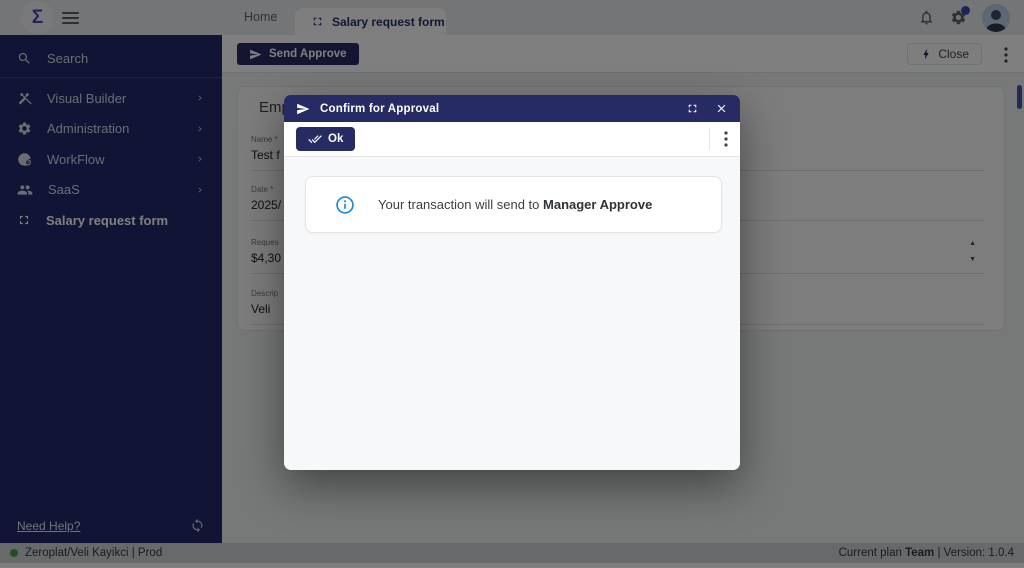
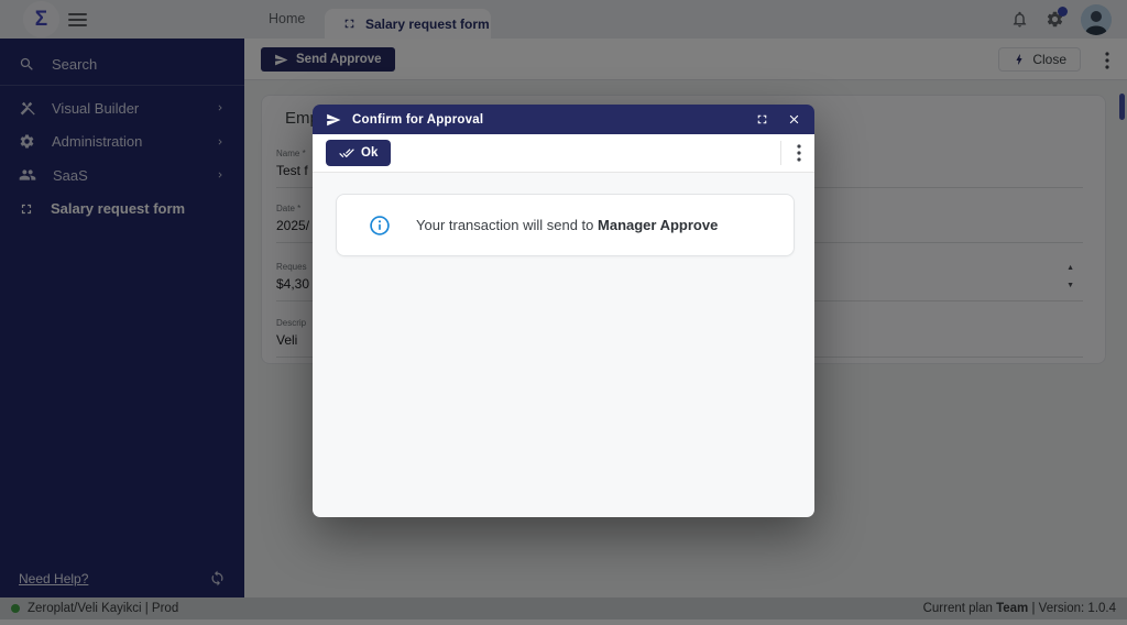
  Σ
  Home
  Salary request form
  Send Approve
  Close
  Search
  Visual Builder
  Administration
- WorkFlow
  SaaS
  Salary request form
  Need Help?
  Name *
  Test f
  Date *
  2025/
  Reques
  $4,30
  Descrip
  Veli
  Zeroplat/Veli Kayikci | Prod
  Current plan Team | Version: 1.0.4
  Confirm for Approval
  Ok
  Your transaction will send to Manager Approve
